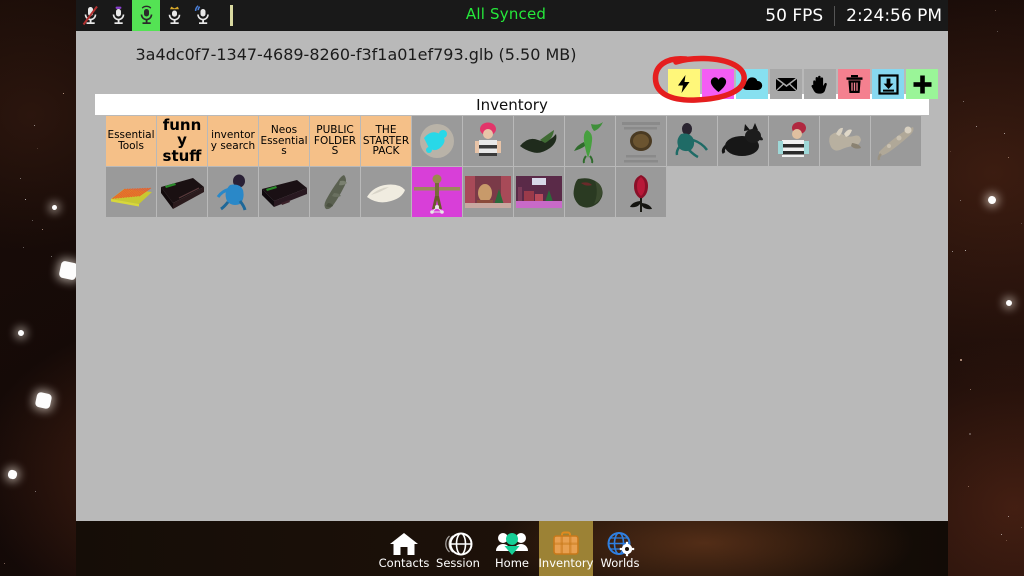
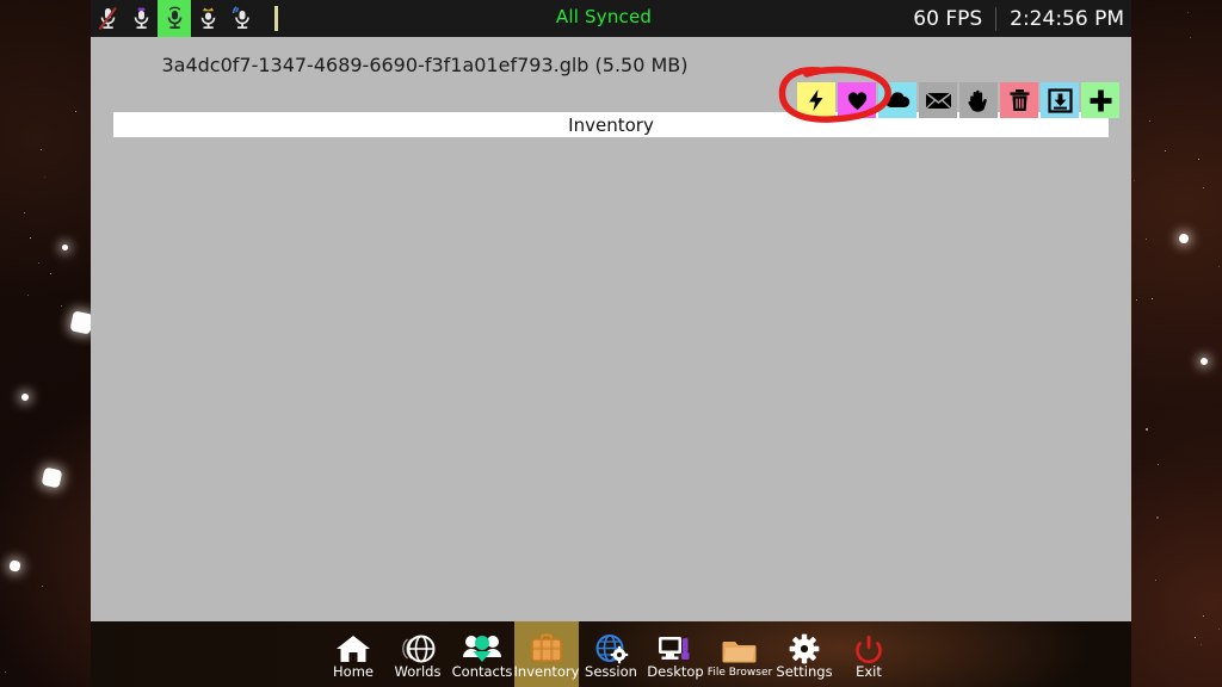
  All Synced
- 50 FPS
+ 60 FPS
  2:24:56 PM
- 3a4dc0f7-1347-4689-8260-f3f1a01ef793.glb (5.50 MB)
+ 3a4dc0f7-1347-4689-6690-f3f1a01ef793.glb (5.50 MB)
  Inventory
- Essential Tools
- funny stuff
- inventory search
- Neos Essentials
- PUBLIC FOLDERS
- THE STARTER PACK
- Contacts
+ Home
- Session
+ Worlds
- Home
+ Contacts
  Inventory
- Worlds
+ Session
+ Desktop
+ File Browser
+ Settings
+ Exit
